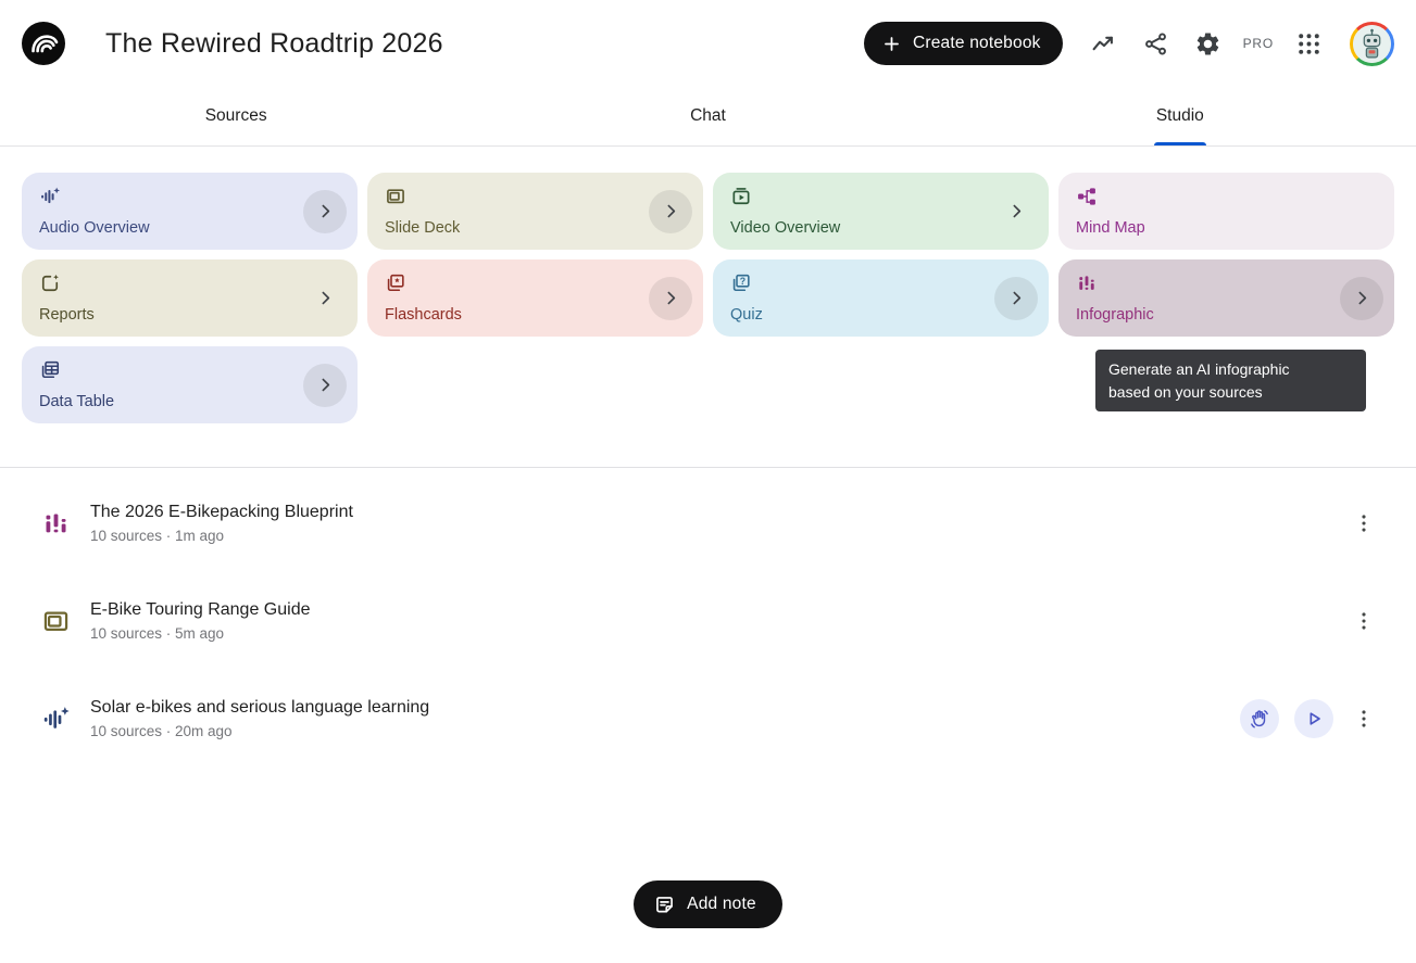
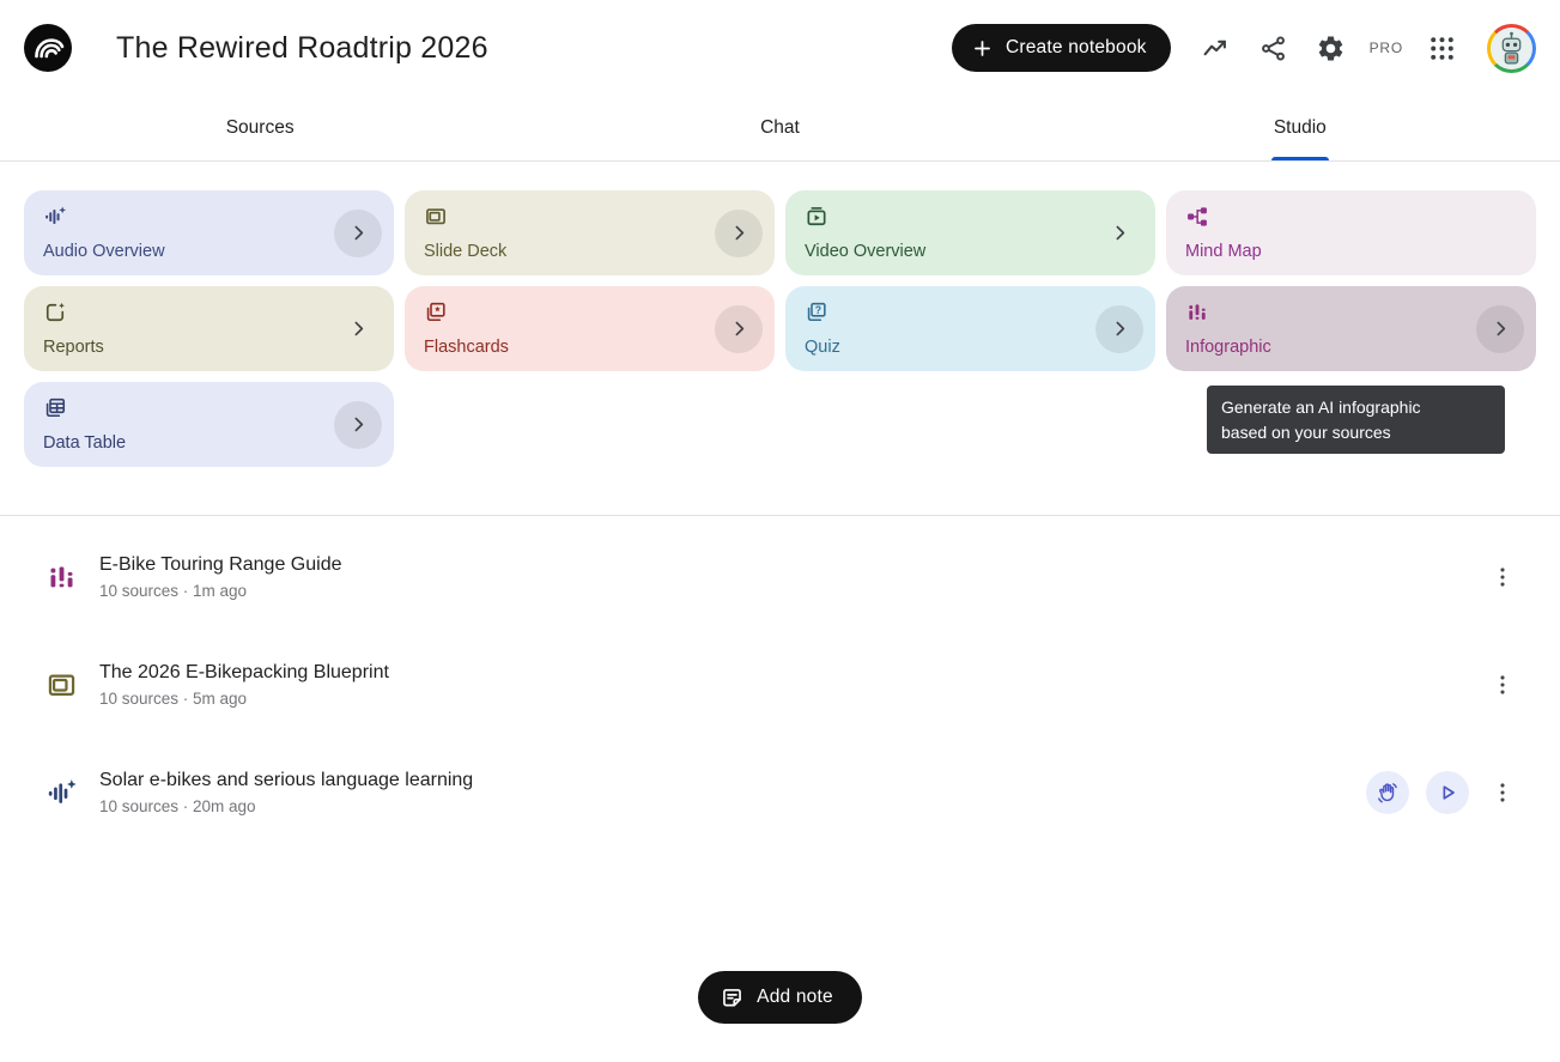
  The Rewired Roadtrip 2026
  Create notebook
  PRO
  Sources
  Chat
  Studio
  Audio Overview
  Slide Deck
  Video Overview
  Mind Map
  Reports
  Flashcards
  ?
  Quiz
  Infographic
  Data Table
  Generate an AI infographic
  based on your sources
- The 2026 E-Bikepacking Blueprint
+ E-Bike Touring Range Guide
  10 sources · 1m ago
- E-Bike Touring Range Guide
+ The 2026 E-Bikepacking Blueprint
  10 sources · 5m ago
  Solar e-bikes and serious language learning
  10 sources · 20m ago
  Add note
